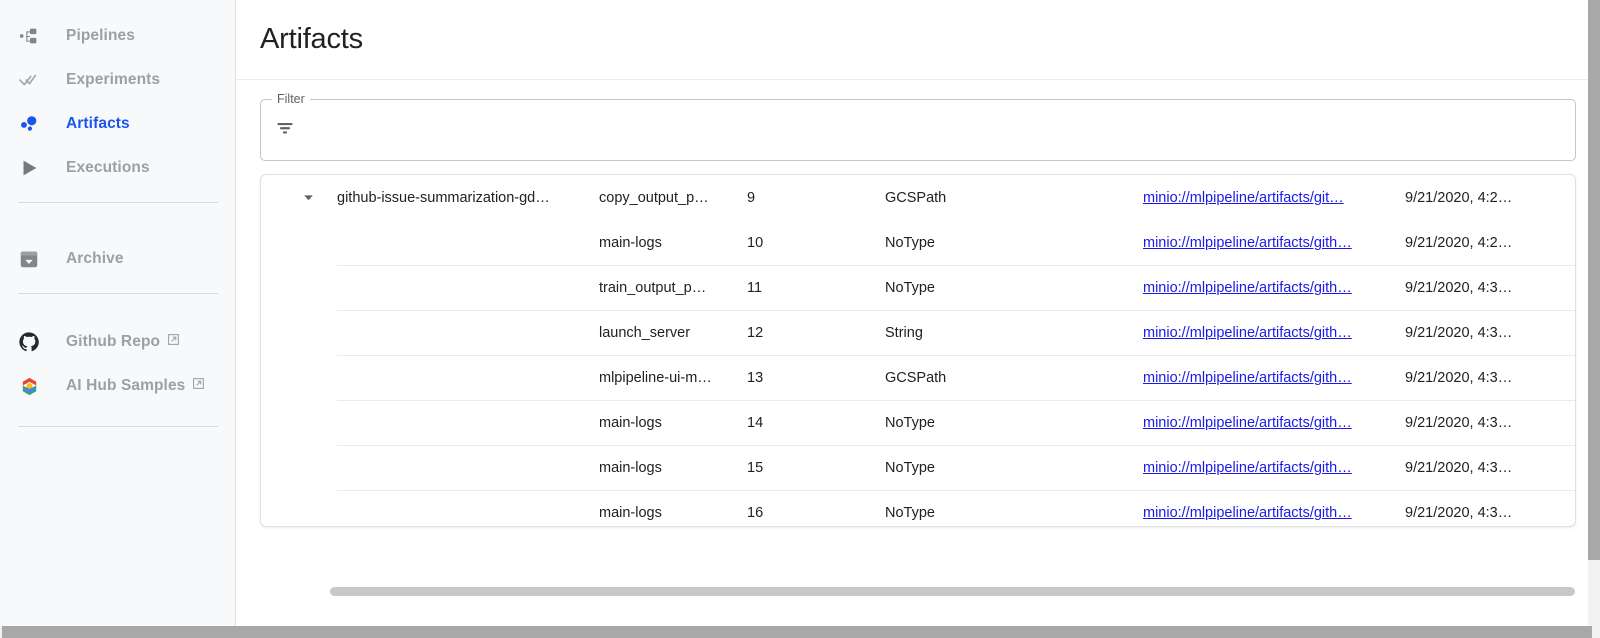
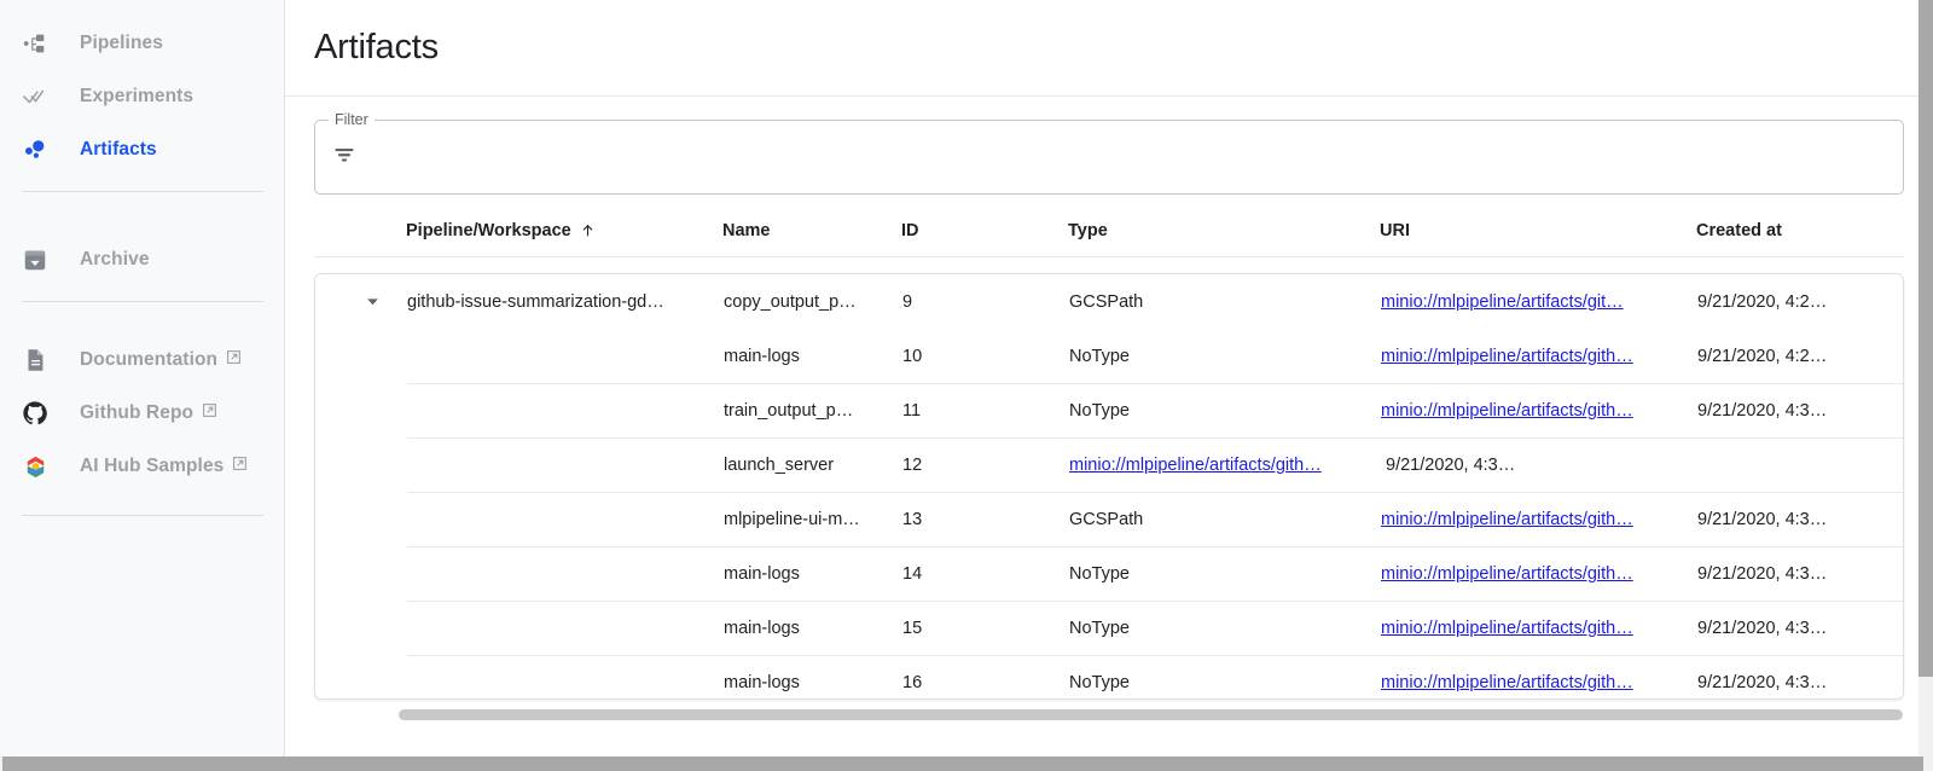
  Pipelines
  Experiments
  Artifacts
- Executions
  Archive
+ Documentation
  Github Repo
  AI Hub Samples
  Artifacts
  Filter
+ Pipeline/Workspace
+ Name
+ ID
+ Type
+ URI
+ Created at
  github-issue-summarization-gd…
  copy_output_p…
  9
  GCSPath
  minio://mlpipeline/artifacts/git…
  9/21/2020, 4:2…
  main-logs
  10
  NoType
  minio://mlpipeline/artifacts/gith…
  9/21/2020, 4:2…
  train_output_p…
  11
  NoType
  minio://mlpipeline/artifacts/gith…
  9/21/2020, 4:3…
  launch_server
  12
- String
  minio://mlpipeline/artifacts/gith…
  9/21/2020, 4:3…
  mlpipeline-ui-m…
  13
  GCSPath
  minio://mlpipeline/artifacts/gith…
  9/21/2020, 4:3…
  main-logs
  14
  NoType
  minio://mlpipeline/artifacts/gith…
  9/21/2020, 4:3…
  main-logs
  15
  NoType
  minio://mlpipeline/artifacts/gith…
  9/21/2020, 4:3…
  main-logs
  16
  NoType
  minio://mlpipeline/artifacts/gith…
  9/21/2020, 4:3…
